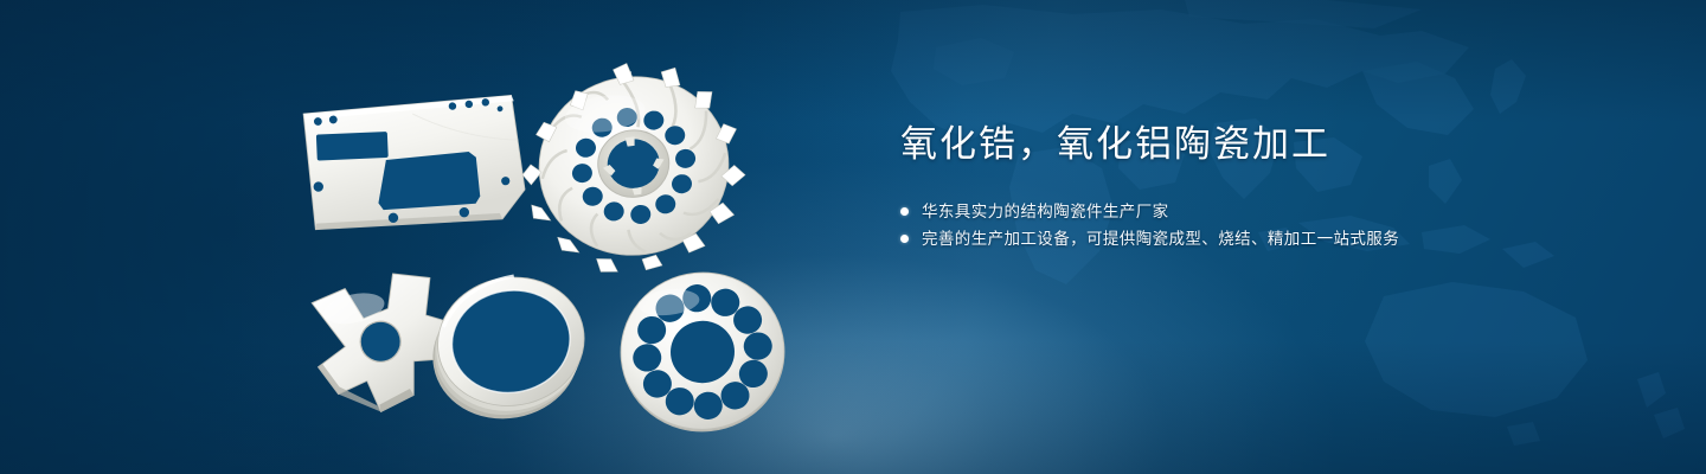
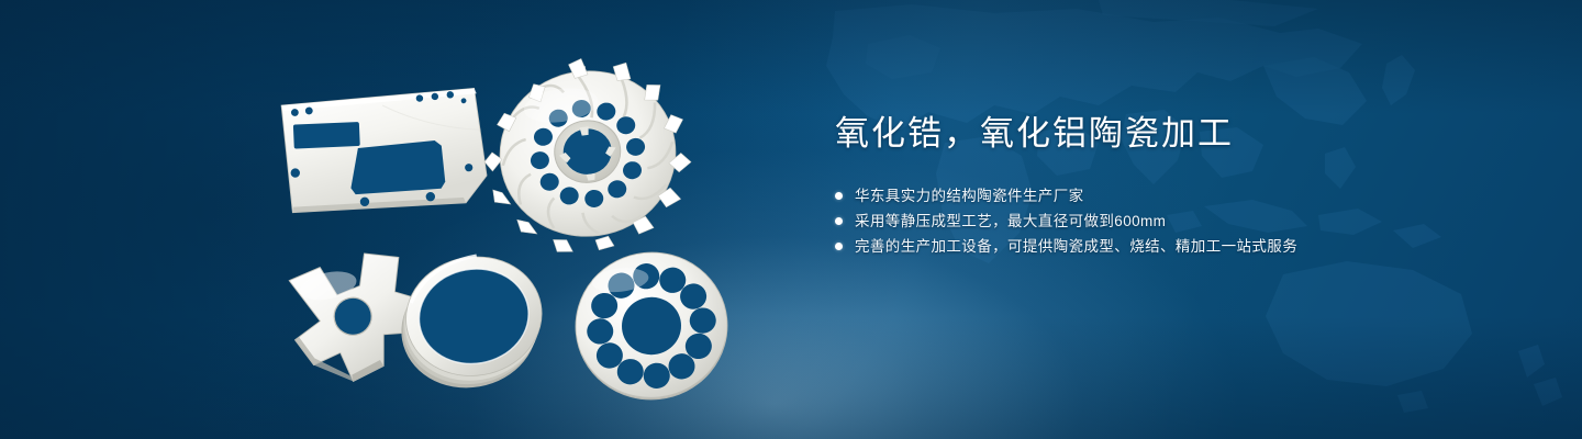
  氧化锆，氧化铝陶瓷加工
  华东具实力的结构陶瓷件生产厂家
+ 采用等静压成型工艺，最大直径可做到600mm
  完善的生产加工设备，可提供陶瓷成型、烧结、精加工一站式服务
